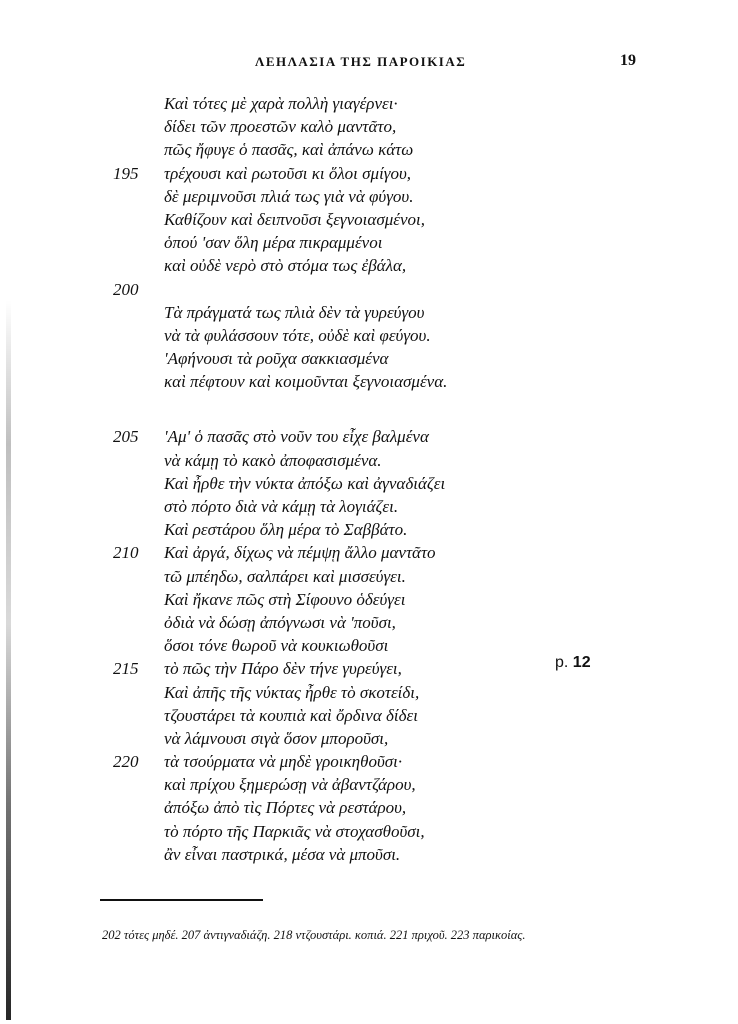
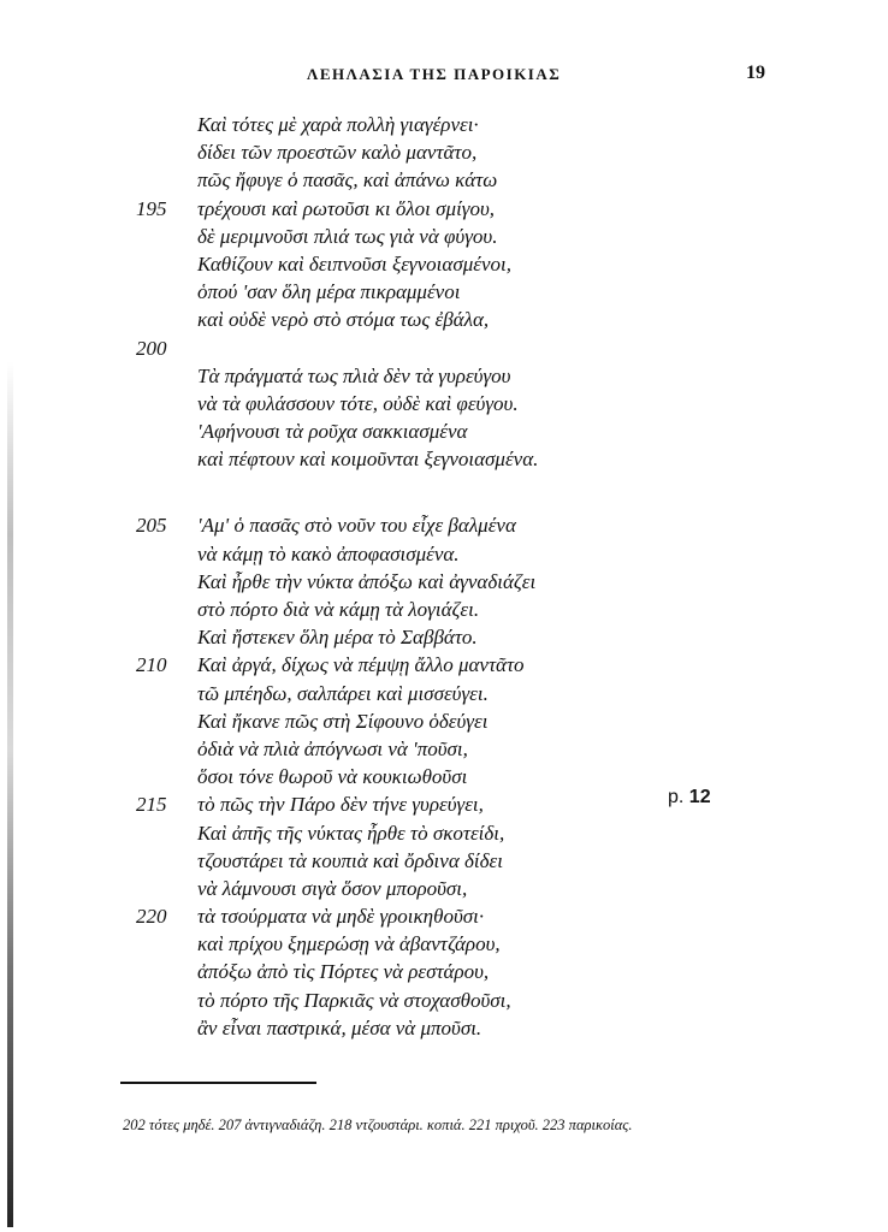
  ΛΕΗΛΑΣΙΑ ΤΗΣ ΠΑΡΟΙΚΙΑΣ
  19
  Καὶ τότες μὲ χαρὰ πολλὴ γιαγέρνει·
  δίδει τῶν προεστῶν καλὸ μαντᾶτο,
  πῶς ἤφυγε ὁ πασᾶς, καὶ ἀπάνω κάτω
  195
  τρέχουσι καὶ ρωτοῦσι κι ὅλοι σμίγου,
  δὲ μεριμνοῦσι πλιά τως γιὰ νὰ φύγου.
  Καθίζουν καὶ δειπνοῦσι ξεγνοιασμένοι,
  ὁπού 'σαν ὅλη μέρα πικραμμένοι
  καὶ οὐδὲ νερὸ στὸ στόμα τως ἐβάλα,
  200
  Τὰ πράγματά τως πλιὰ δὲν τὰ γυρεύγου
  νὰ τὰ φυλάσσουν τότε, οὐδὲ καὶ φεύγου.
  'Αφήνουσι τὰ ροῦχα σακκιασμένα
  καὶ πέφτουν καὶ κοιμοῦνται ξεγνοιασμένα.
  205
  'Αμ' ὁ πασᾶς στὸ νοῦν του εἶχε βαλμένα
  νὰ κάμῃ τὸ κακὸ ἀποφασισμένα.
  Καὶ ἦρθε τὴν νύκτα ἀπόξω καὶ ἀγναδιάζει
  στὸ πόρτο διὰ νὰ κάμῃ τὰ λογιάζει.
- Καὶ ρεστάρου ὅλη μέρα τὸ Σαββάτο.
+ Καὶ ἤστεκεν ὅλη μέρα τὸ Σαββάτο.
  210
  Καὶ ἀργά, δίχως νὰ πέμψῃ ἄλλο μαντᾶτο
  τῶ μπέηδω, σαλπάρει καὶ μισσεύγει.
  Καὶ ἤκανε πῶς στὴ Σίφουνο ὁδεύγει
- ὀδιὰ νὰ δώσῃ ἀπόγνωσι νὰ 'ποῦσι,
+ ὀδιὰ νὰ πλιὰ ἀπόγνωσι νὰ 'ποῦσι,
  ὅσοι τόνε θωροῦ νὰ κουκιωθοῦσι
  215
  τὸ πῶς τὴν Πάρο δὲν τήνε γυρεύγει,
  Καὶ ἀπῆς τῆς νύκτας ἦρθε τὸ σκοτείδι,
  τζουστάρει τὰ κουπιὰ καὶ ὄρδινα δίδει
  νὰ λάμνουσι σιγὰ ὅσον μποροῦσι,
  220
  τὰ τσούρματα νὰ μηδὲ γροικηθοῦσι·
  καὶ πρίχου ξημερώσῃ νὰ ἀβαντζάρου,
  ἀπόξω ἀπὸ τὶς Πόρτες νὰ ρεστάρου,
  τὸ πόρτο τῆς Παρκιᾶς νὰ στοχασθοῦσι,
  ἂν εἶναι παστρικά, μέσα νὰ μποῦσι.
  p. 12
  202 τότες μηδέ. 207 ἀντιγναδιάζη. 218 ντζουστάρι. κοπιά. 221 πριχοῦ. 223 παρικοίας.
